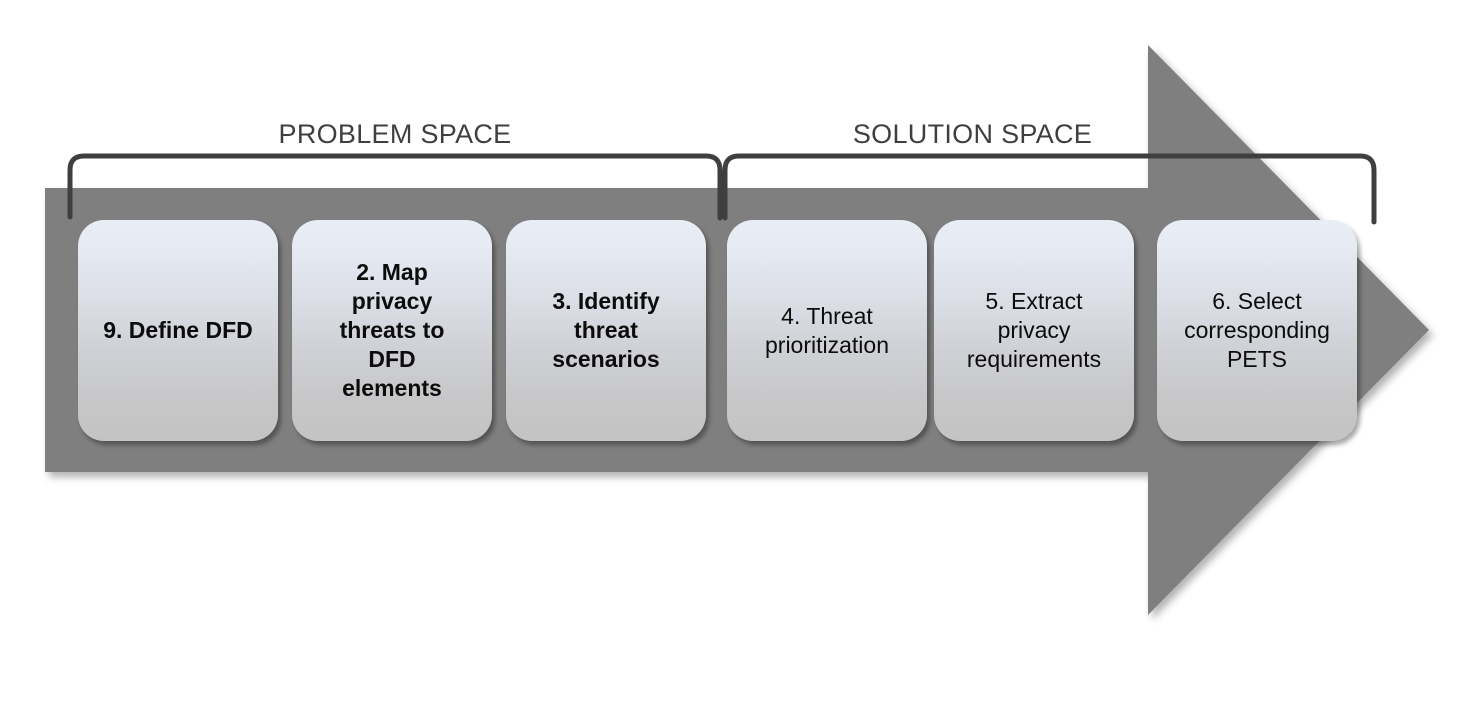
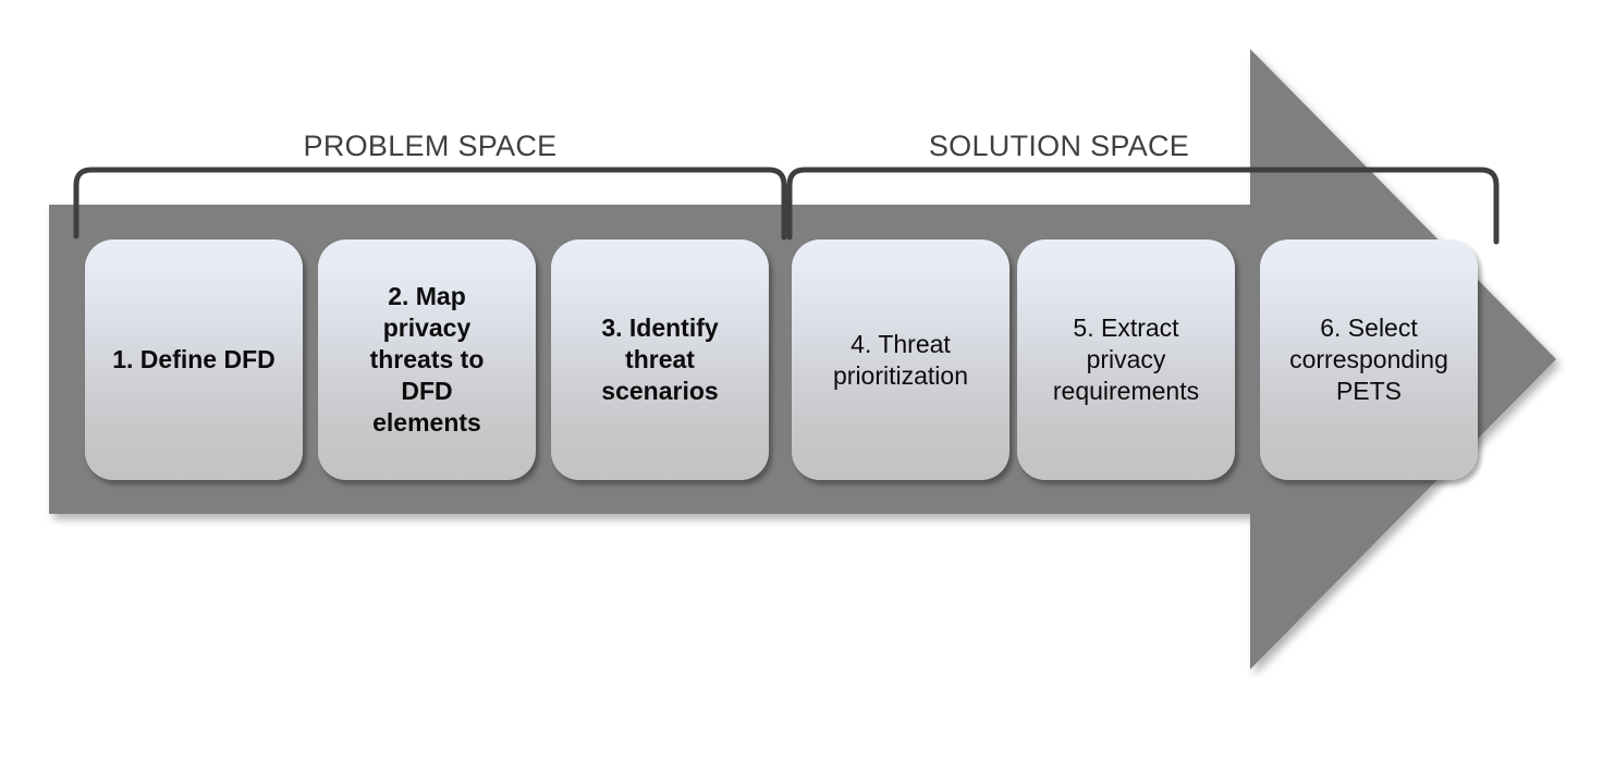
- 9. Define DFD
+ 1. Define DFD
  2. Map
  privacy
  threats to
  DFD
  elements
  3. Identify
  threat
  scenarios
  4. Threat
  prioritization
  5. Extract
  privacy
  requirements
  6. Select
  corresponding
  PETS
  PROBLEM SPACE
  SOLUTION SPACE
